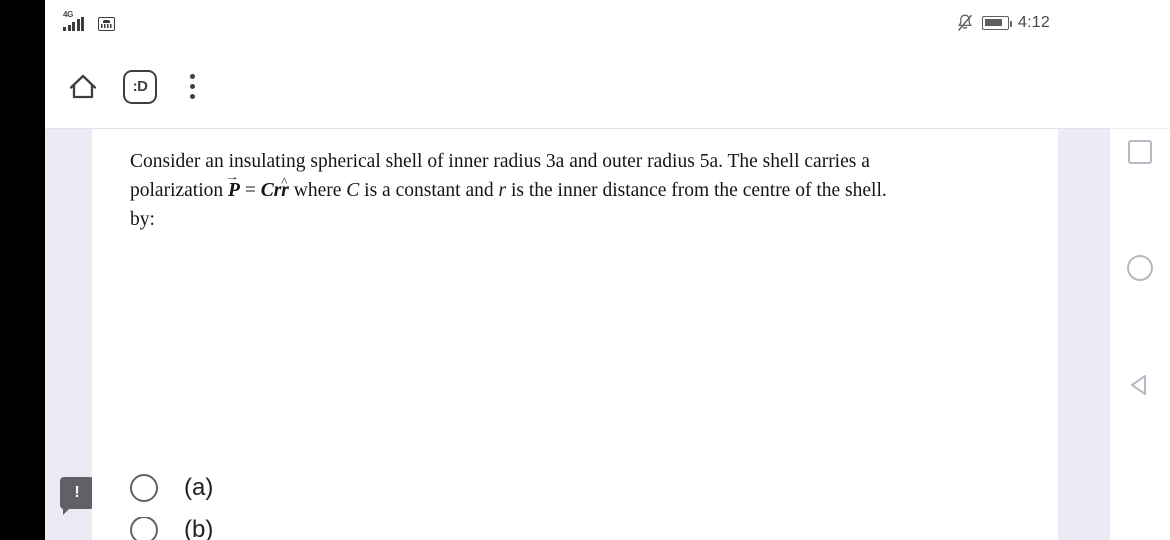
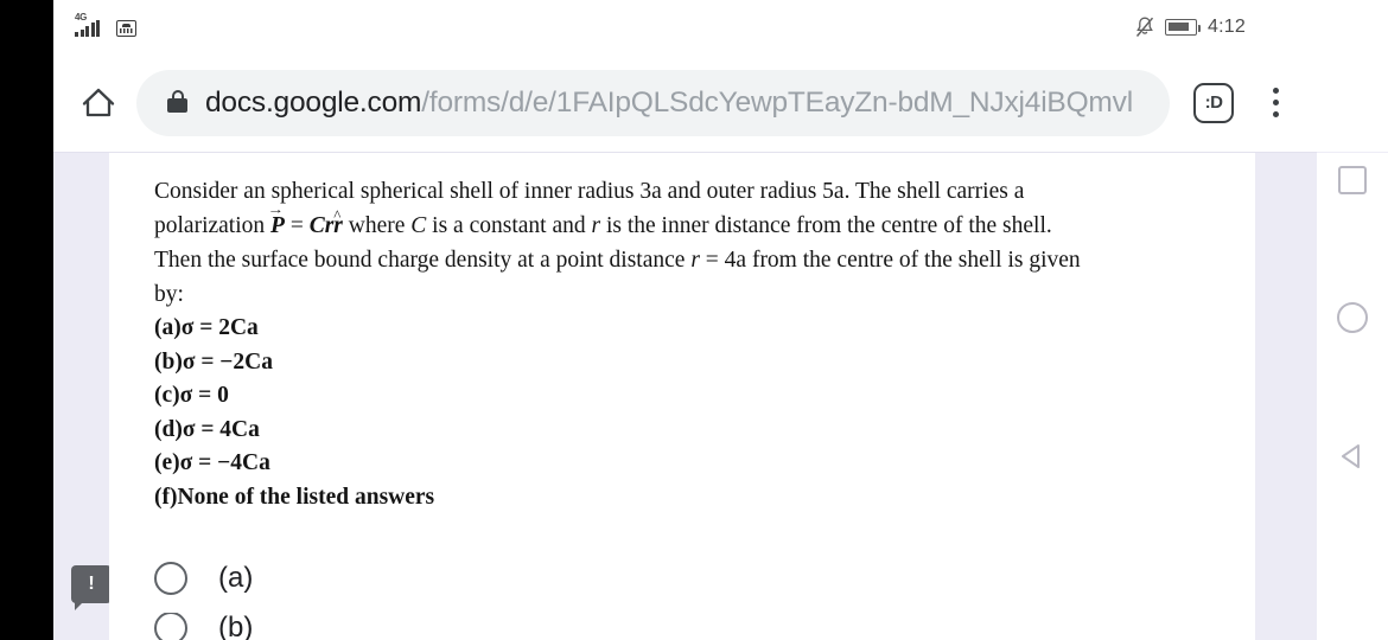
  4G
  4:12
+ docs.google.com/forms/d/e/1FAIpQLSdcYewpTEayZn-bdM_NJxj4iBQmvl
  :D
  !
- Consider an insulating spherical shell of inner radius 3a and outer radius 5a. The shell carries a
+ Consider an spherical spherical shell of inner radius 3a and outer radius 5a. The shell carries a
  polarization P = Crr where C is a constant and r is the inner distance from the centre of the shell.
+ Then the surface bound charge density at a point distance r = 4a from the centre of the shell is given
  by:
+ (a)σ = 2Ca
+ (b)σ = −2Ca
+ (c)σ = 0
+ (d)σ = 4Ca
+ (e)σ = −4Ca
+ (f)None of the listed answers
  (a)
  (b)
